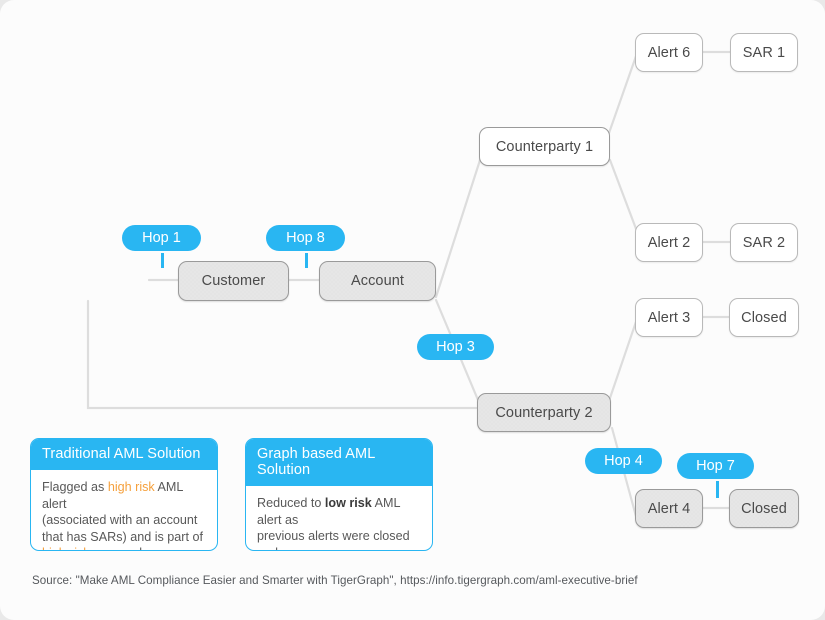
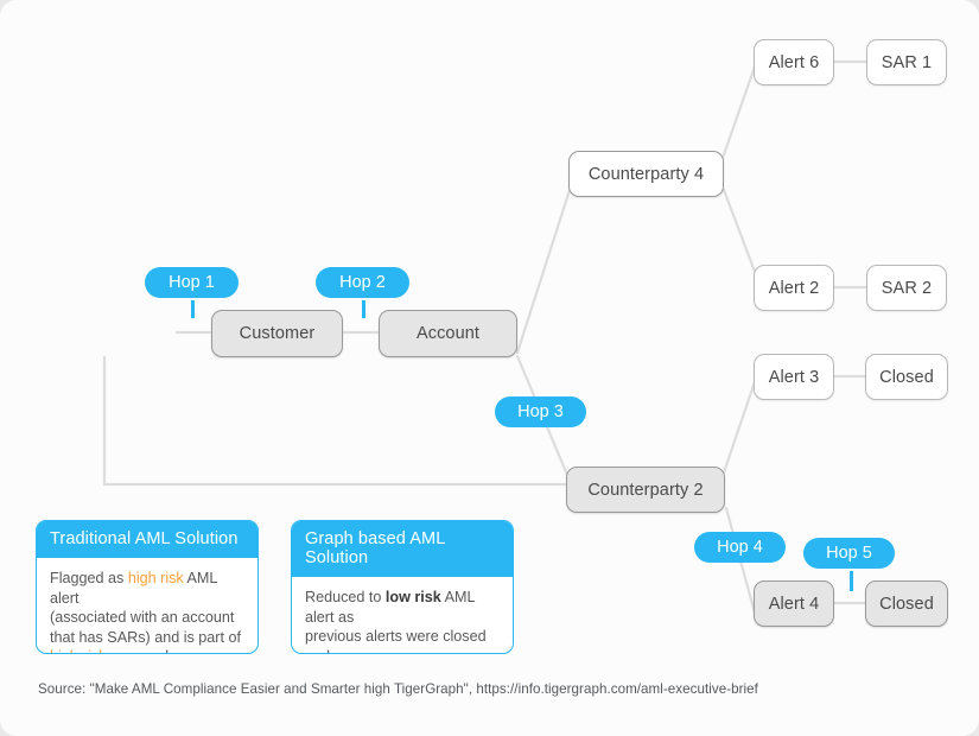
  Customer
  Account
- Counterparty 1
+ Counterparty 4
  Counterparty 2
  Alert 6
  SAR 1
  Alert 2
  SAR 2
  Alert 3
  Closed
  Alert 4
  Closed
  Hop 1
- Hop 8
+ Hop 2
  Hop 3
  Hop 4
- Hop 7
+ Hop 5
  Traditional AML Solution
  Flagged as high risk AML alert
  (associated with an account
  that has SARs) and is part of
  Graph based AML Solution
  Reduced to low risk AML alert as
  previous alerts were closed
- Source: "Make AML Compliance Easier and Smarter with TigerGraph", https://info.tigergraph.com/aml-executive-brief
+ Source: "Make AML Compliance Easier and Smarter high TigerGraph", https://info.tigergraph.com/aml-executive-brief
